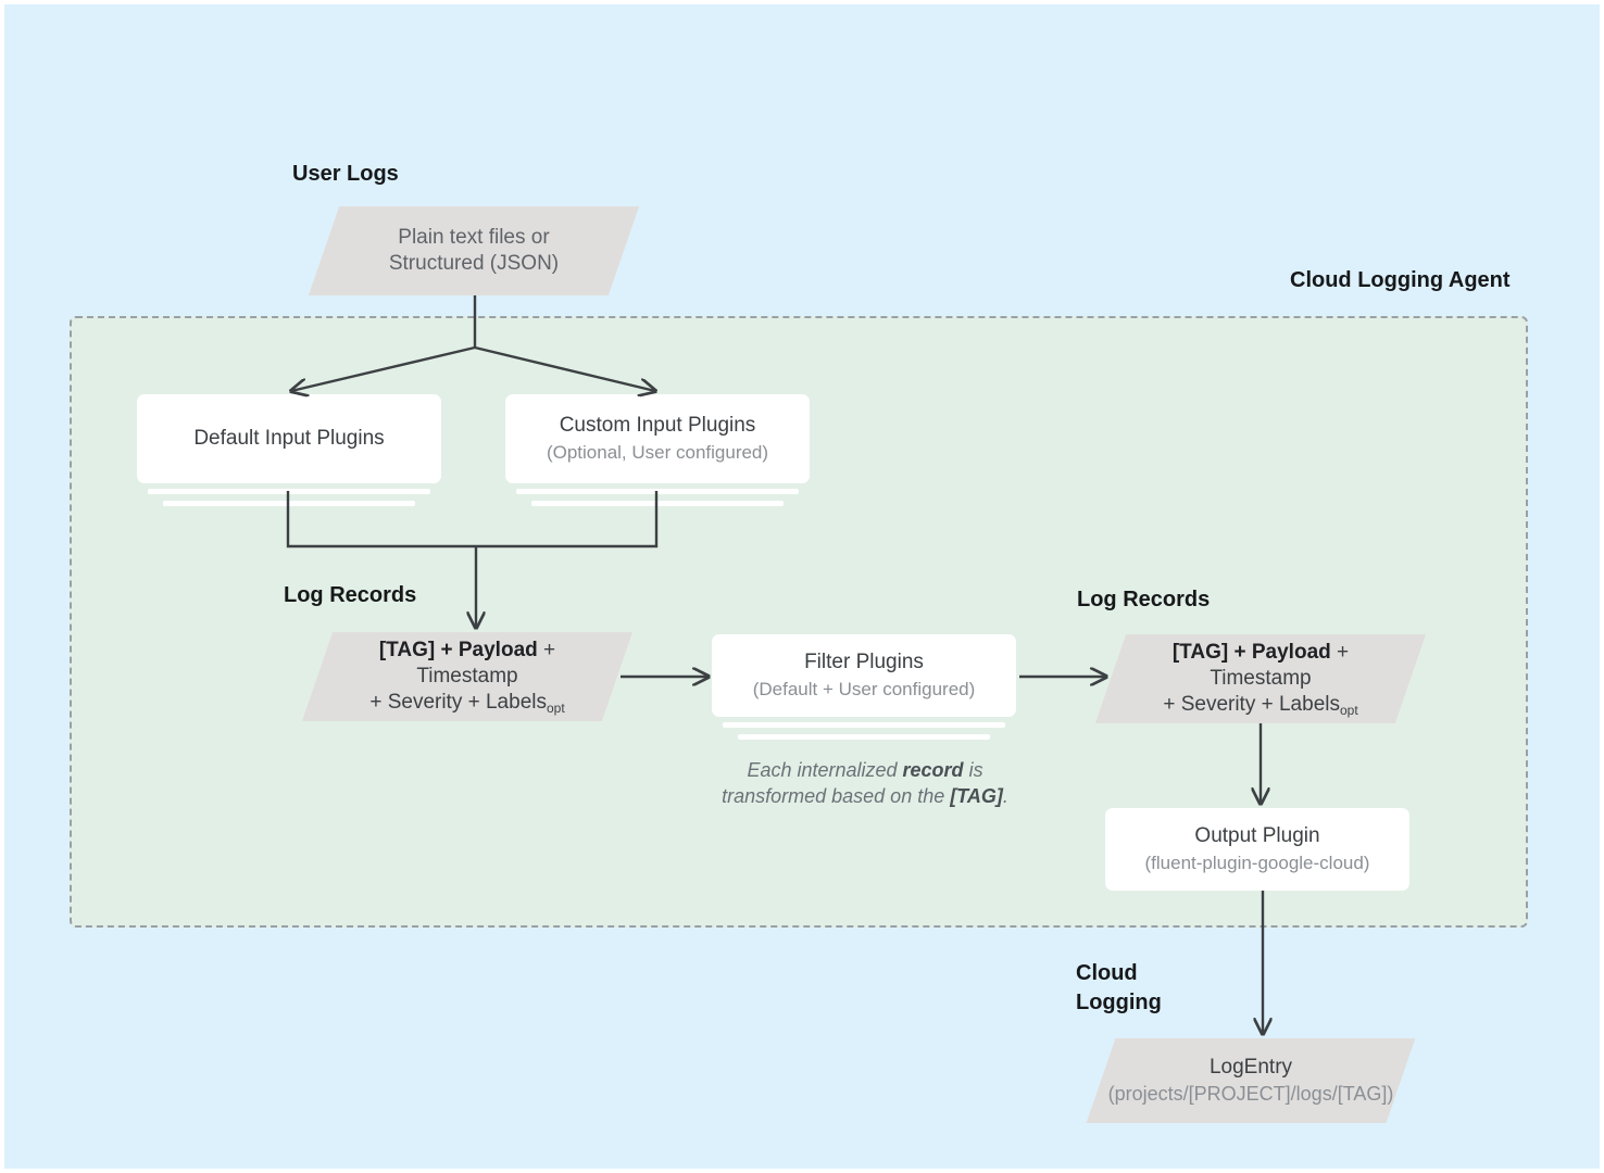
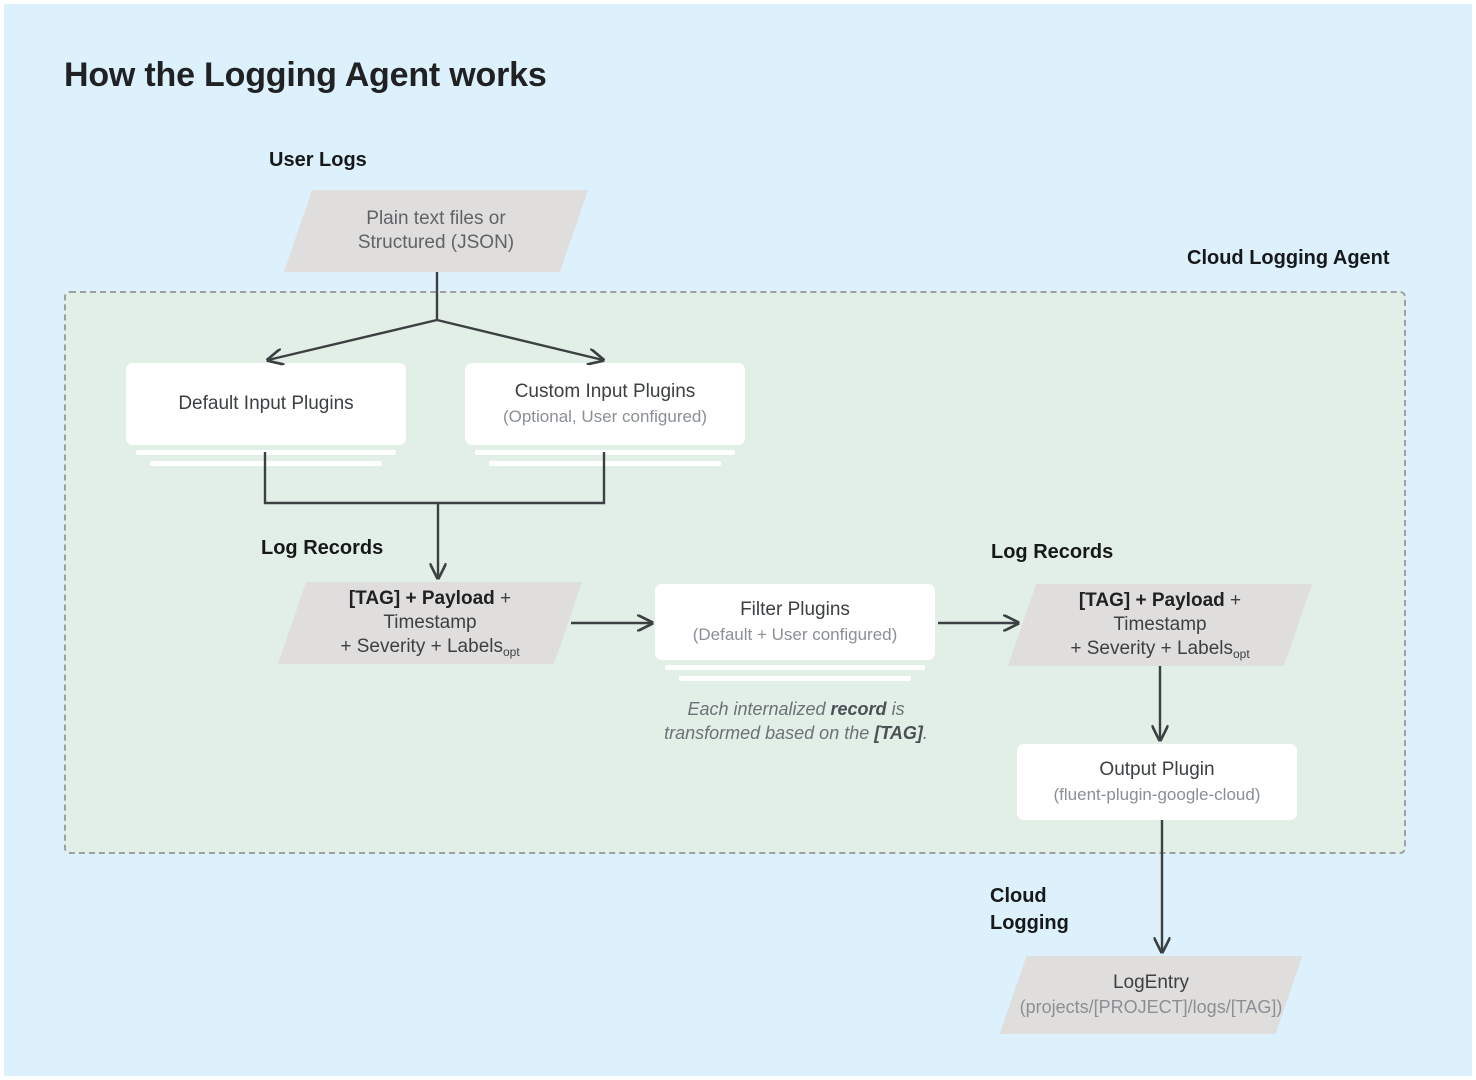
+ How the Logging Agent works
  User Logs
  Cloud Logging Agent
  Log Records
  Log Records
  Cloud
  Logging
  Plain text files or
  Structured (JSON)
  Default Input Plugins
  Custom Input Plugins
  (Optional, User configured)
  [TAG] + Payload + Timestamp
  + Severity + Labelsopt
  Filter Plugins
  (Default + User configured)
  [TAG] + Payload + Timestamp
  + Severity + Labelsopt
  Output Plugin
  (fluent-plugin-google-cloud)
  LogEntry
  (projects/[PROJECT]/logs/[TAG])
  Each internalized record is transformed based on the [TAG].
